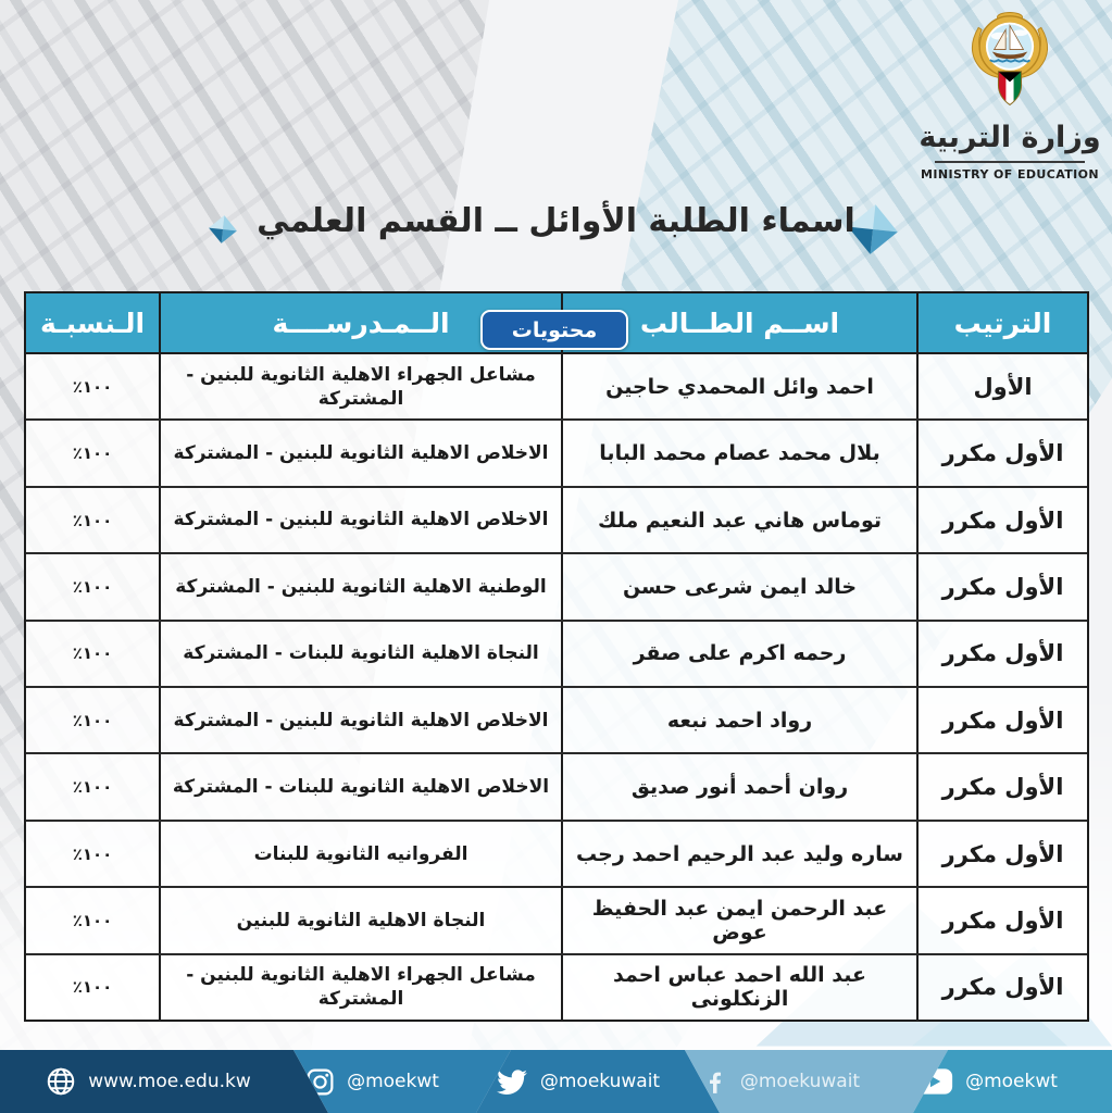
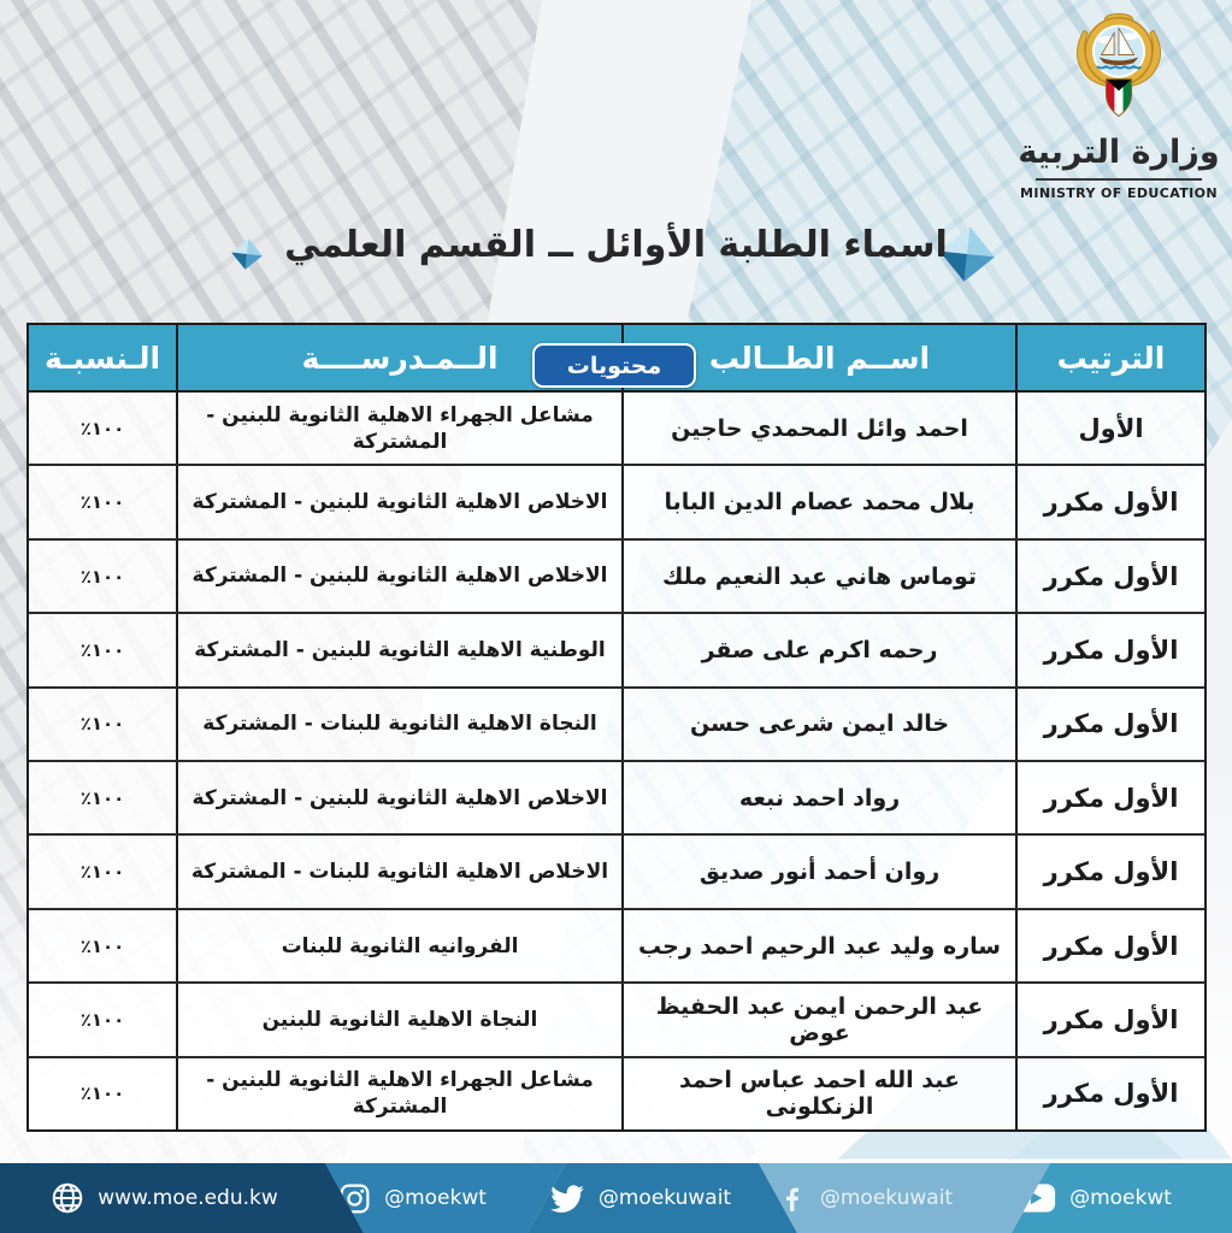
  وزارة التربية
  MINISTRY OF EDUCATION
  اسماء الطلبة الأوائل ــ القسم العلمي
  الترتيب
  اســم الطــالب
  الــمـدرســــة
  الـنسبـة
  الأول
  احمد وائل المحمدي حاجين
  مشاعل الجهراء الاهلية الثانوية للبنين - المشتركة
  ٪١٠٠
  الأول مكرر
- بلال محمد عصام محمد البابا
+ بلال محمد عصام الدين البابا
  الاخلاص الاهلية الثانوية للبنين - المشتركة
  ٪١٠٠
  الأول مكرر
  توماس هاني عبد النعيم ملك
  الاخلاص الاهلية الثانوية للبنين - المشتركة
  ٪١٠٠
  الأول مكرر
- خالد ايمن شرعى حسن
+ رحمه اكرم على صقر
  الوطنية الاهلية الثانوية للبنين - المشتركة
  ٪١٠٠
  الأول مكرر
- رحمه اكرم على صقر
+ خالد ايمن شرعى حسن
  النجاة الاهلية الثانوية للبنات - المشتركة
  ٪١٠٠
  الأول مكرر
  رواد احمد نبعه
  الاخلاص الاهلية الثانوية للبنين - المشتركة
  ٪١٠٠
  الأول مكرر
  روان أحمد أنور صديق
  الاخلاص الاهلية الثانوية للبنات - المشتركة
  ٪١٠٠
  الأول مكرر
  ساره وليد عبد الرحيم احمد رجب
  الفروانيه الثانوية للبنات
  ٪١٠٠
  الأول مكرر
  عبد الرحمن ايمن عبد الحفيظ عوض
  النجاة الاهلية الثانوية للبنين
  ٪١٠٠
  الأول مكرر
  عبد الله احمد عباس احمد الزنكلونى
  مشاعل الجهراء الاهلية الثانوية للبنين - المشتركة
  ٪١٠٠
  محتويات
  www.moe.edu.kw
  @moekwt
  @moekuwait
  @moekuwait
  @moekwt
